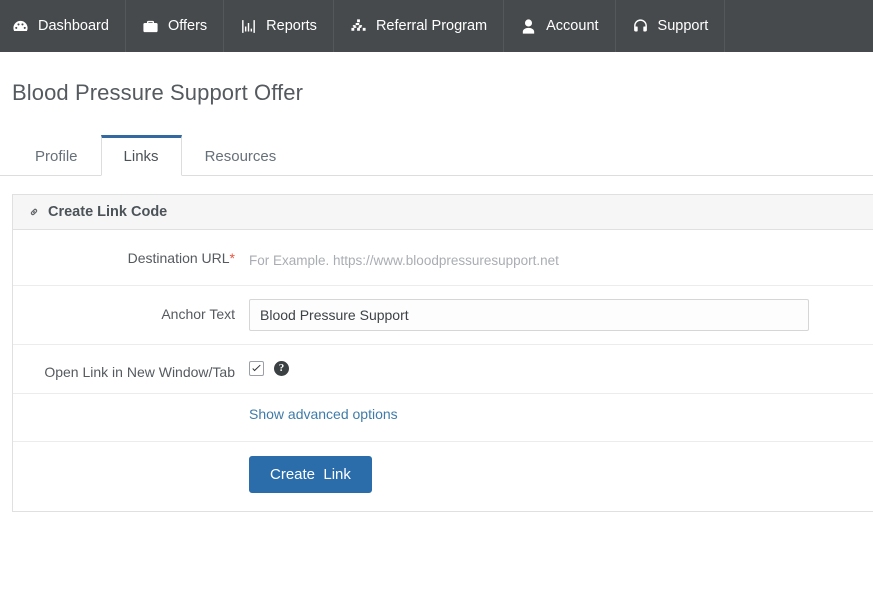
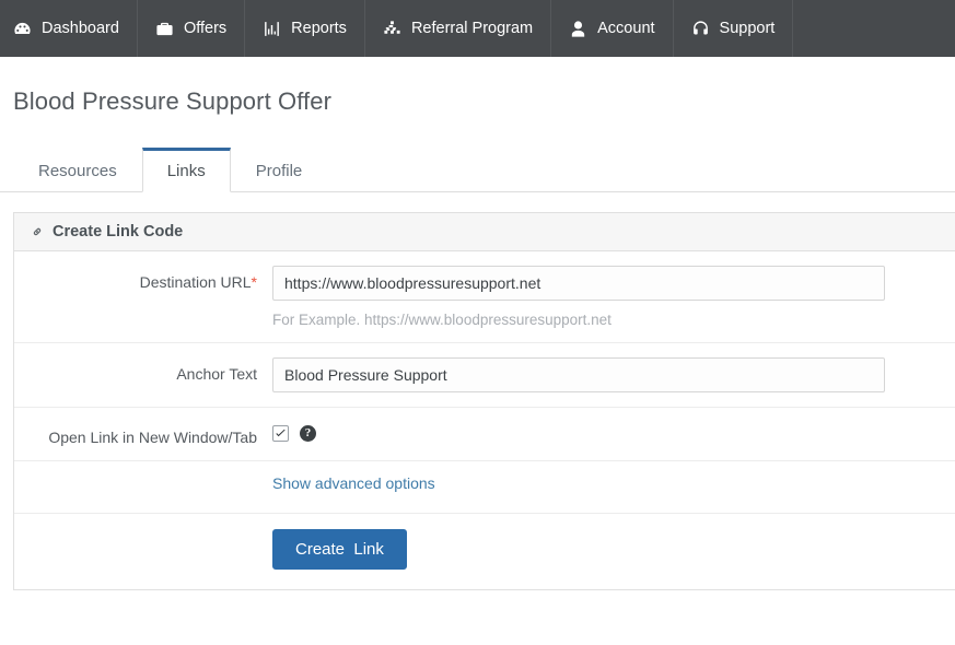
  Dashboard
  Offers
  Reports
  Referral Program
  Account
  Support
  Blood Pressure Support Offer
- Profile
+ Resources
  Links
- Resources
+ Profile
  Create Link Code
  Destination URL*
+ https://www.bloodpressuresupport.net
  For Example. https://www.bloodpressuresupport.net
  Anchor Text
  Blood Pressure Support
  Open Link in New Window/Tab
  ?
  Show advanced options
  Create Link
